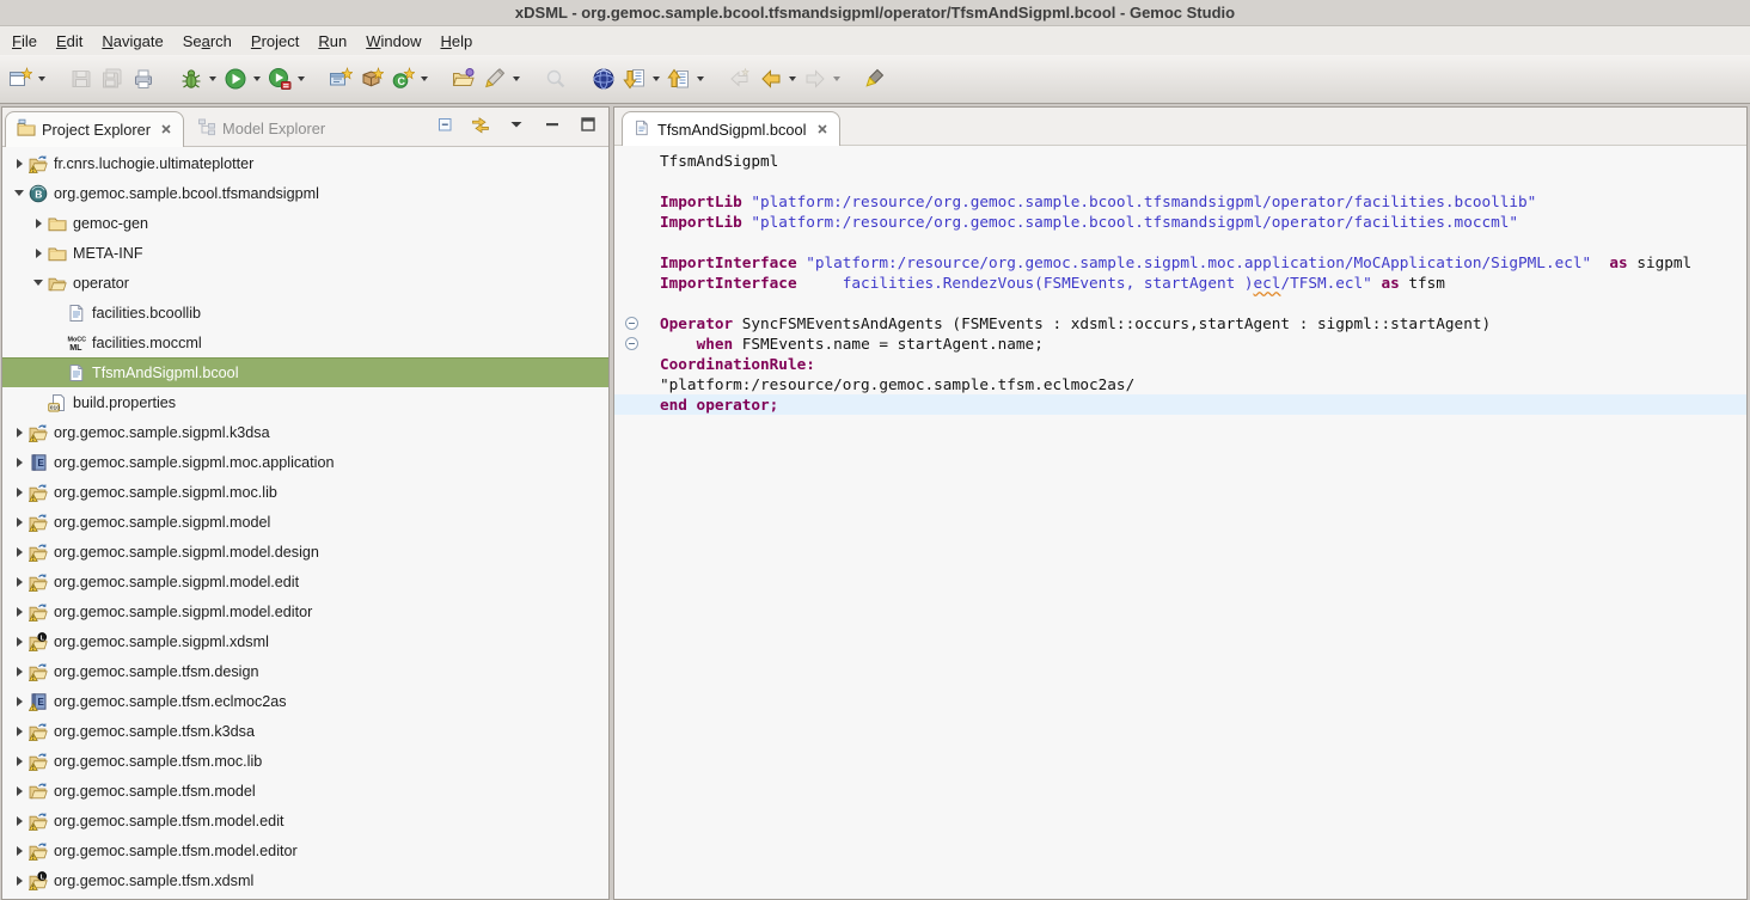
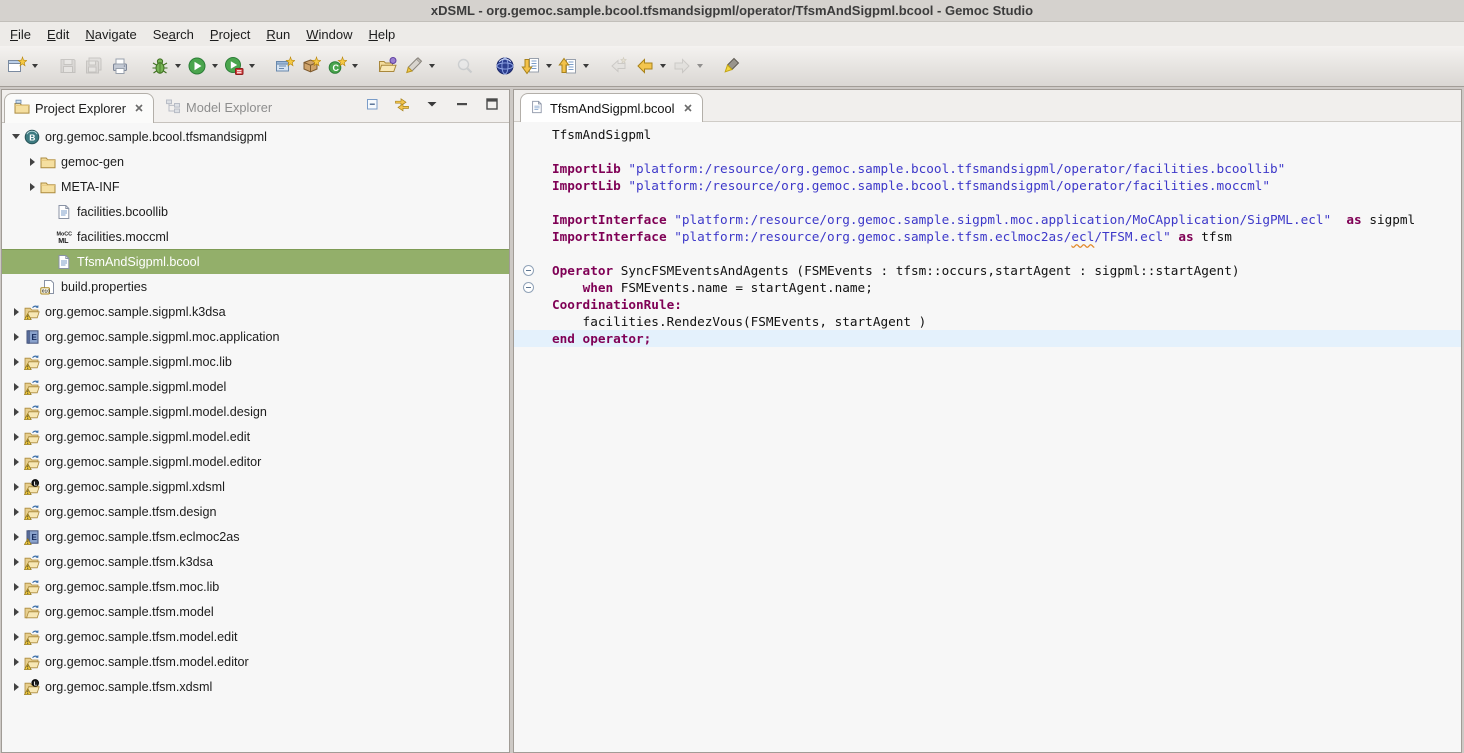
  xDSML - org.gemoc.sample.bcool.tfsmandsigpml/operator/TfsmAndSigpml.bcool - Gemoc Studio
  File
  Edit
  Navigate
  Search
  Project
  Run
  Window
  Help
  C
  Project Explorer
  Model Explorer
- fr.cnrs.luchogie.ultimateplotter
  B
  org.gemoc.sample.bcool.tfsmandsigpml
  gemoc-gen
  META-INF
- operator
  facilities.bcoollib
  ML
  facilities.moccml
  TfsmAndSigpml.bcool
  build.properties
  org.gemoc.sample.sigpml.k3dsa
  E
  org.gemoc.sample.sigpml.moc.application
  org.gemoc.sample.sigpml.moc.lib
  org.gemoc.sample.sigpml.model
  org.gemoc.sample.sigpml.model.design
  org.gemoc.sample.sigpml.model.edit
  org.gemoc.sample.sigpml.model.editor
  org.gemoc.sample.sigpml.xdsml
  org.gemoc.sample.tfsm.design
  E
  org.gemoc.sample.tfsm.eclmoc2as
  org.gemoc.sample.tfsm.k3dsa
  org.gemoc.sample.tfsm.moc.lib
  org.gemoc.sample.tfsm.model
  org.gemoc.sample.tfsm.model.edit
  org.gemoc.sample.tfsm.model.editor
  org.gemoc.sample.tfsm.xdsml
  TfsmAndSigpml.bcool
  TfsmAndSigpml
  ImportLib "platform:/resource/org.gemoc.sample.bcool.tfsmandsigpml/operator/facilities.bcoollib"
  ImportLib "platform:/resource/org.gemoc.sample.bcool.tfsmandsigpml/operator/facilities.moccml"
  ImportInterface "platform:/resource/org.gemoc.sample.sigpml.moc.application/MoCApplication/SigPML.ecl" as sigpml
- ImportInterface facilities.RendezVous(FSMEvents, startAgent )ecl/TFSM.ecl" as tfsm
+ ImportInterface "platform:/resource/org.gemoc.sample.tfsm.eclmoc2as/ecl/TFSM.ecl" as tfsm
- Operator SyncFSMEventsAndAgents (FSMEvents : xdsml::occurs,startAgent : sigpml::startAgent)
+ Operator SyncFSMEventsAndAgents (FSMEvents : tfsm::occurs,startAgent : sigpml::startAgent)
  when FSMEvents.name = startAgent.name;
  CoordinationRule:
- "platform:/resource/org.gemoc.sample.tfsm.eclmoc2as/
+ facilities.RendezVous(FSMEvents, startAgent )
  end operator;
